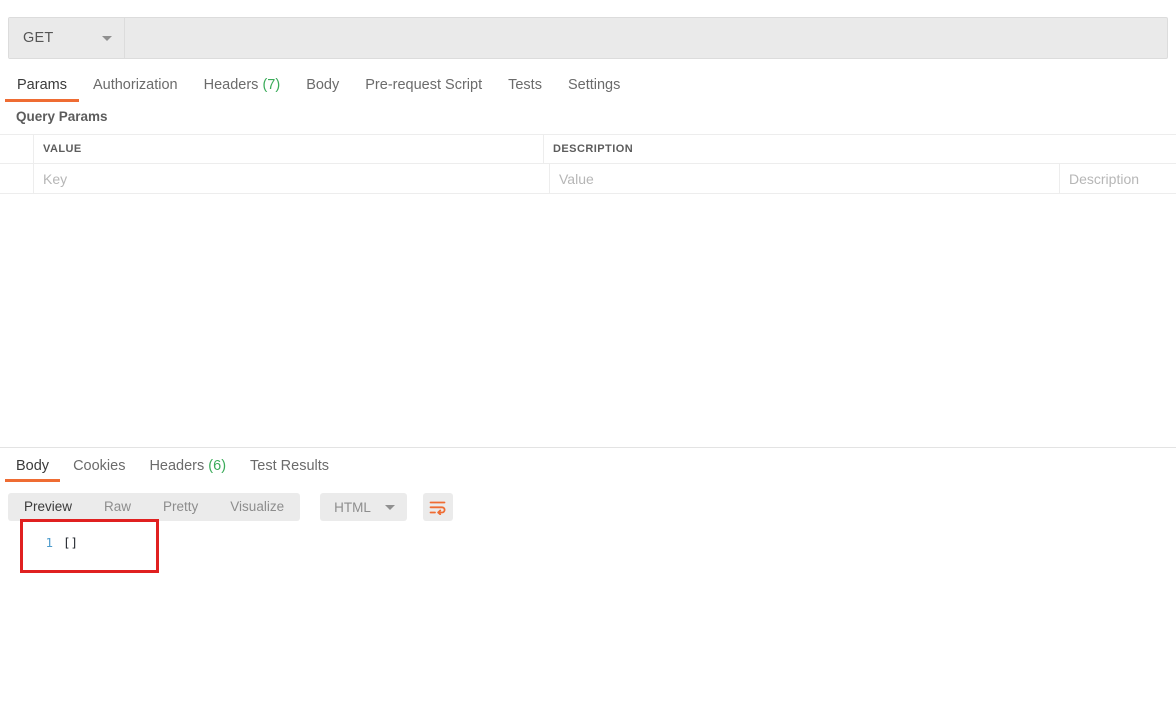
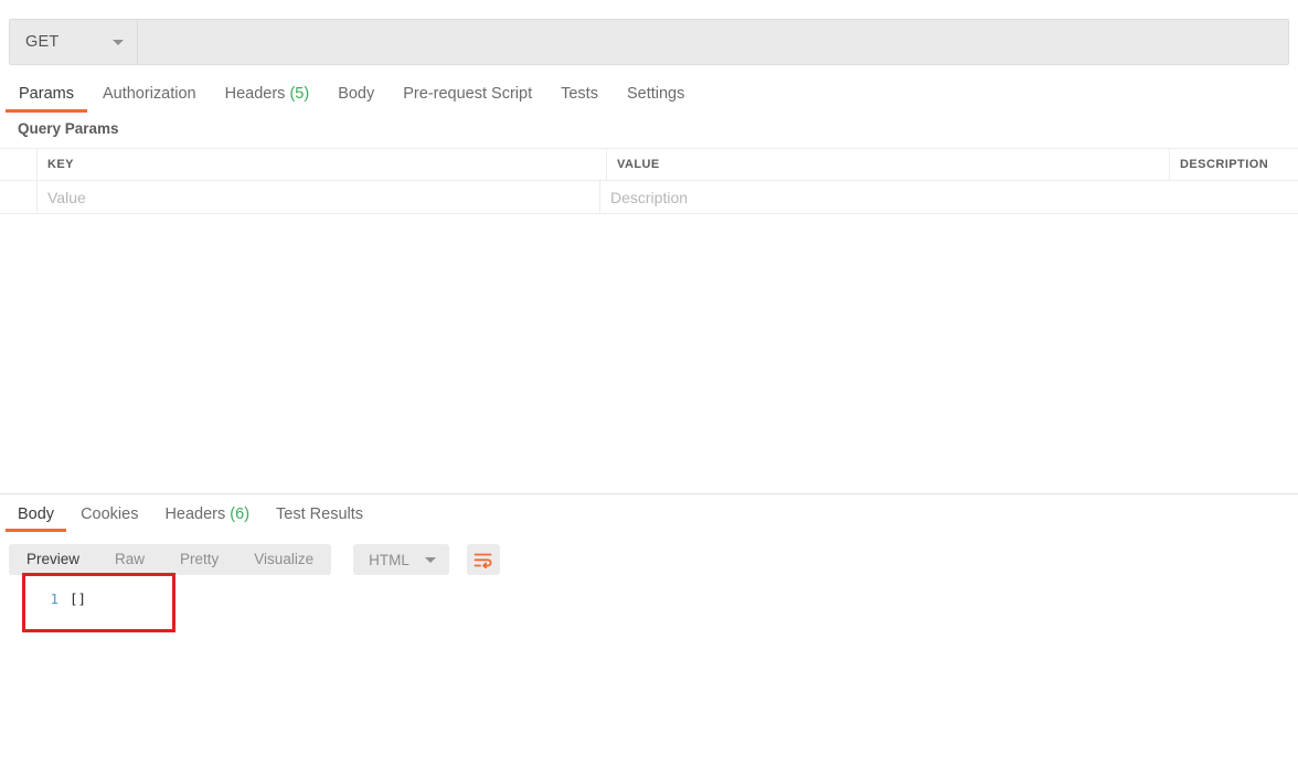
  GET
  Params
  Authorization
- Headers (7)
+ Headers (5)
  Body
  Pre-request Script
  Tests
  Settings
  Query Params
+ KEY
  VALUE
  DESCRIPTION
- Key
  Value
  Description
  Body
  Cookies
  Headers (6)
  Test Results
  Preview
  Raw
  Pretty
  Visualize
  HTML
  1
  []
